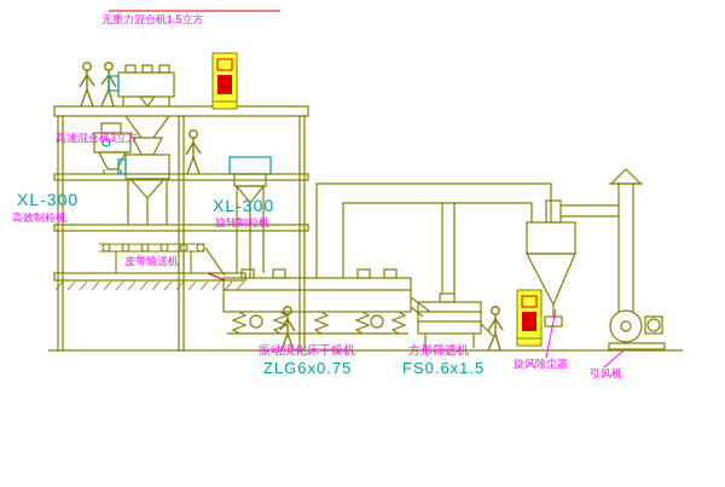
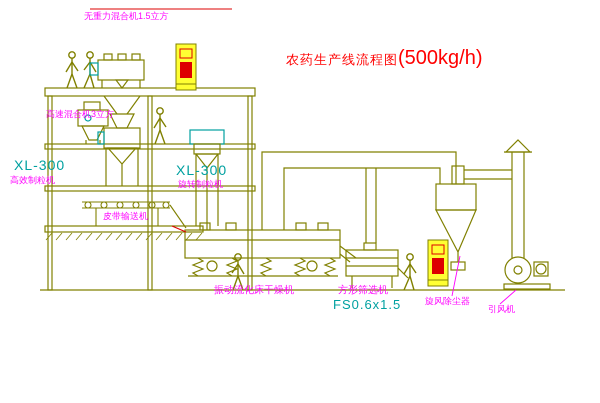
+ 农药生产线流程图(500kg/h)
  无重力混合机1.5立方
  高速混合机3立方
  XL-300
  高效制粒机
  XL-300
  旋转制粒机
  皮带输送机
  振动流化床干燥机
- ZLG6x0.75
  方形筛选机
  FS0.6x1.5
  旋风除尘器
  引风机
